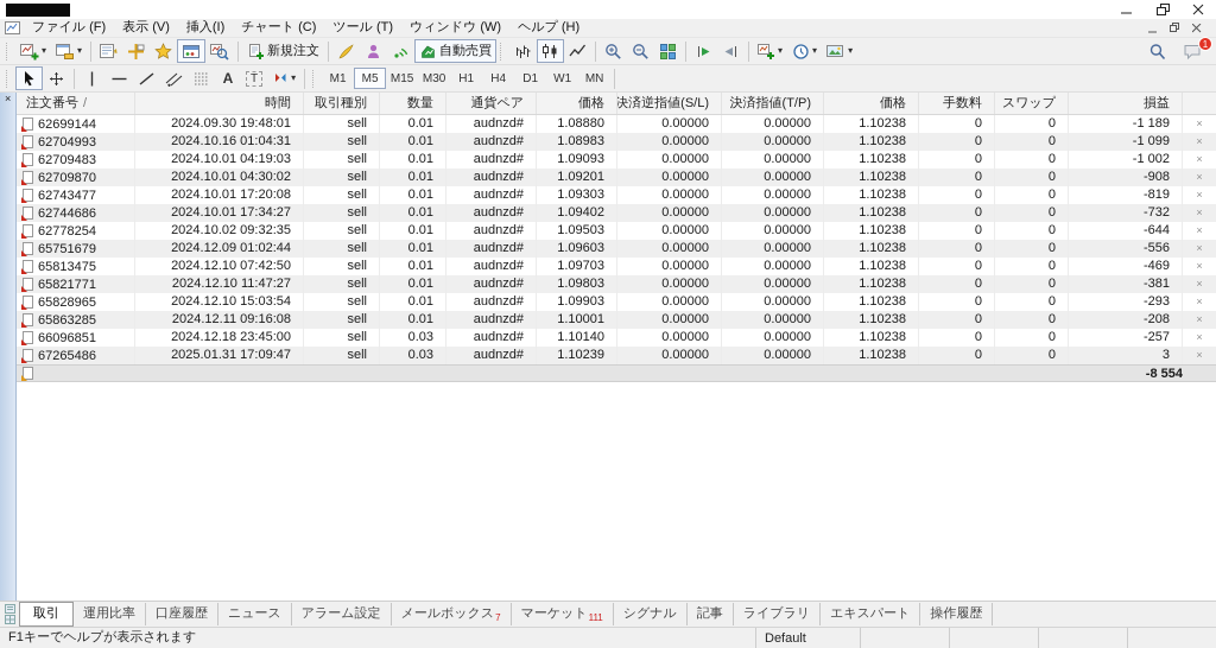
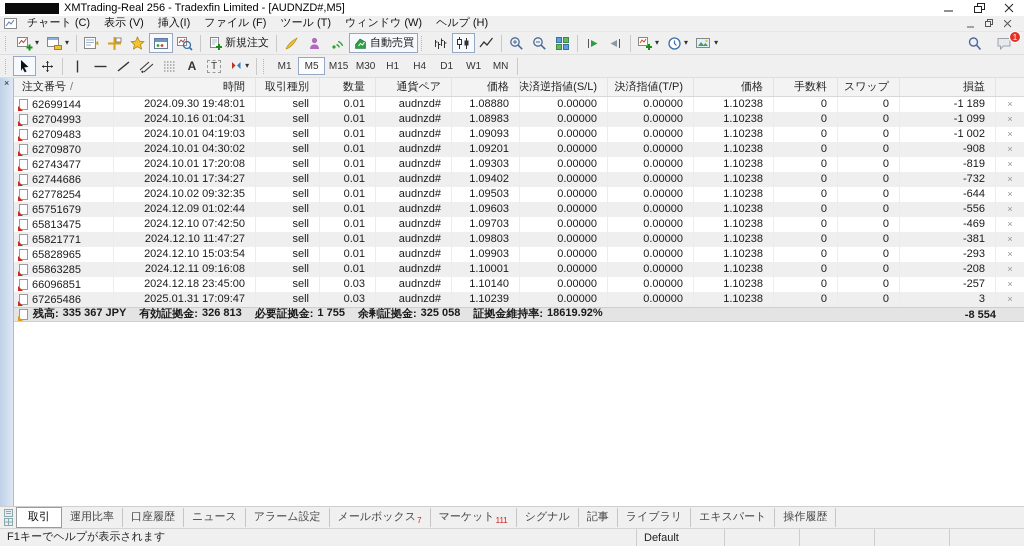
+ XMTrading-Real 256 - Tradexfin Limited - [AUDNZD#,M5]
- ファイル (F)
+ チャート (C)
  表示 (V)
  挿入(I)
- チャート (C)
+ ファイル (F)
  ツール (T)
  ウィンドウ (W)
  ヘルプ (H)
  ▾
  ▾
  新規注文
  自動売買
  ▾
  ▾
  ▾
  1
  A
  T
  ▾
  M1
  M5
  M15
  M30
  H1
  H4
  D1
  W1
  MN
  ×
  注文番号
  /
  時間
  取引種別
  数量
  通貨ペア
  価格
  決済逆指値(S/L)
  決済指値(T/P)
  価格
  手数料
  スワップ
  損益
  62699144
  2024.09.30 19:48:01
  sell
  0.01
  audnzd#
  1.08880
  0.00000
  0.00000
  1.10238
  0
  0
  -1 189
  ×
  62704993
  2024.10.16 01:04:31
  sell
  0.01
  audnzd#
  1.08983
  0.00000
  0.00000
  1.10238
  0
  0
  -1 099
  ×
  62709483
  2024.10.01 04:19:03
  sell
  0.01
  audnzd#
  1.09093
  0.00000
  0.00000
  1.10238
  0
  0
  -1 002
  ×
  62709870
  2024.10.01 04:30:02
  sell
  0.01
  audnzd#
  1.09201
  0.00000
  0.00000
  1.10238
  0
  0
  -908
  ×
  62743477
  2024.10.01 17:20:08
  sell
  0.01
  audnzd#
  1.09303
  0.00000
  0.00000
  1.10238
  0
  0
  -819
  ×
  62744686
  2024.10.01 17:34:27
  sell
  0.01
  audnzd#
  1.09402
  0.00000
  0.00000
  1.10238
  0
  0
  -732
  ×
  62778254
  2024.10.02 09:32:35
  sell
  0.01
  audnzd#
  1.09503
  0.00000
  0.00000
  1.10238
  0
  0
  -644
  ×
  65751679
  2024.12.09 01:02:44
  sell
  0.01
  audnzd#
  1.09603
  0.00000
  0.00000
  1.10238
  0
  0
  -556
  ×
  65813475
  2024.12.10 07:42:50
  sell
  0.01
  audnzd#
  1.09703
  0.00000
  0.00000
  1.10238
  0
  0
  -469
  ×
  65821771
  2024.12.10 11:47:27
  sell
  0.01
  audnzd#
  1.09803
  0.00000
  0.00000
  1.10238
  0
  0
  -381
  ×
  65828965
  2024.12.10 15:03:54
  sell
  0.01
  audnzd#
  1.09903
  0.00000
  0.00000
  1.10238
  0
  0
  -293
  ×
  65863285
  2024.12.11 09:16:08
  sell
  0.01
  audnzd#
  1.10001
  0.00000
  0.00000
  1.10238
  0
  0
  -208
  ×
  66096851
  2024.12.18 23:45:00
  sell
  0.03
  audnzd#
  1.10140
  0.00000
  0.00000
  1.10238
  0
  0
  -257
  ×
  67265486
  2025.01.31 17:09:47
  sell
  0.03
  audnzd#
  1.10239
  0.00000
  0.00000
  1.10238
  0
  0
  3
  ×
+ 残高:
+ 335 367 JPY
+ 有効証拠金:
+ 326 813
+ 必要証拠金:
+ 1 755
+ 余剰証拠金:
+ 325 058
+ 証拠金維持率:
+ 18619.92%
  -8 554
  取引
  運用比率
  口座履歴
  ニュース
  アラーム設定
  メールボックス
  7
  マーケット
  111
  シグナル
  記事
  ライブラリ
  エキスパート
  操作履歴
  F1キーでヘルプが表示されます
  Default
